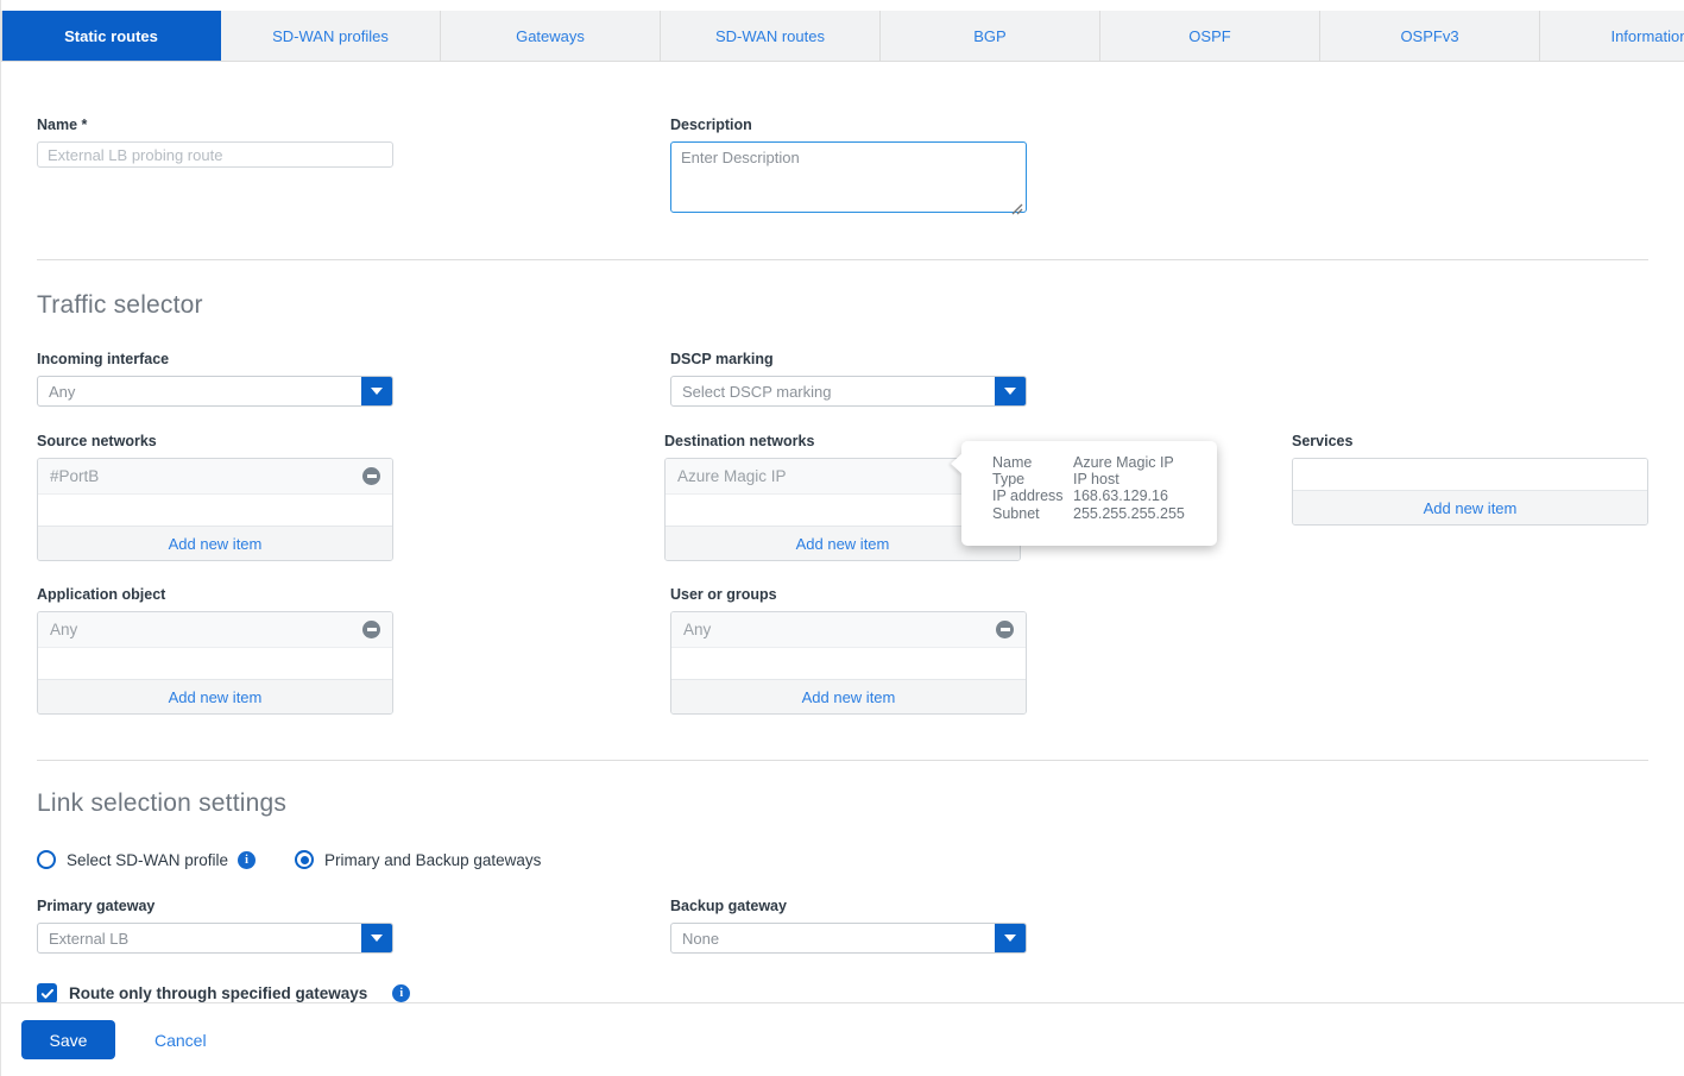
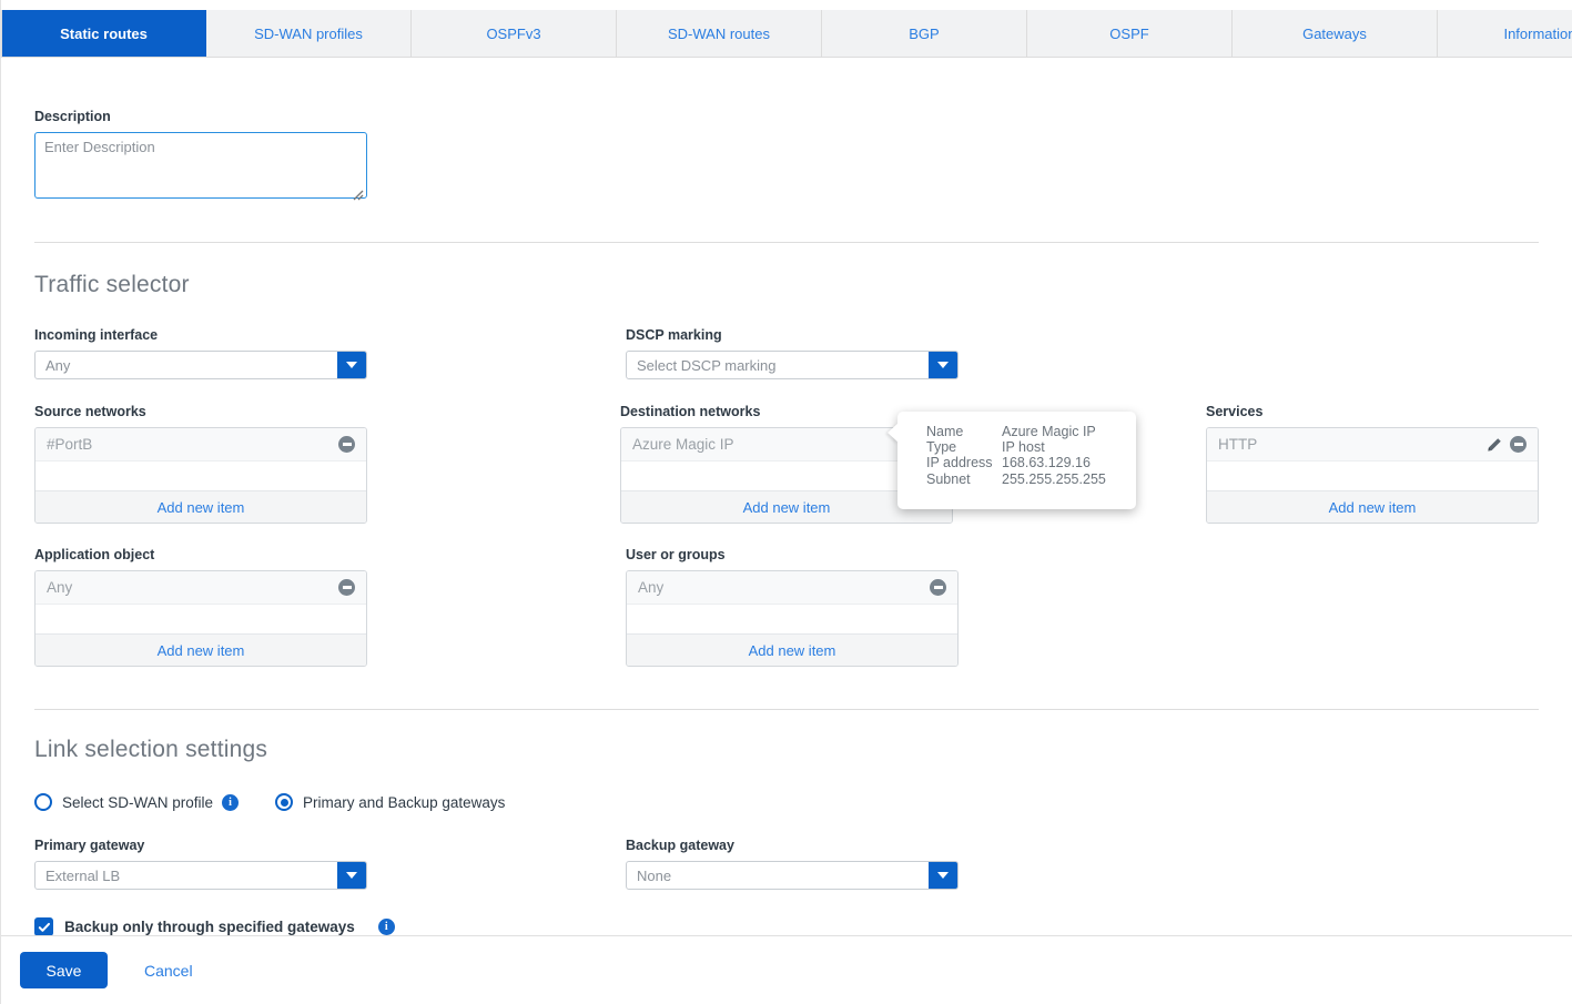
  Static routes
  SD-WAN profiles
- Gateways
+ OSPFv3
  SD-WAN routes
  BGP
  OSPF
- OSPFv3
+ Gateways
  Informatio
- Name *
- External LB probing route
  Description
  Enter Description
  Traffic selector
  Incoming interface
  Any
  DSCP marking
  Select DSCP marking
  Source networks
  #PortB
  Add new item
  Destination networks
  Azure Magic IP
  Add new item
  Services
+ HTTP
  Add new item
  Application object
  Any
  Add new item
  User or groups
  Any
  Add new item
  Link selection settings
  Select SD-WAN profile
  i
  Primary and Backup gateways
  Primary gateway
  External LB
  Backup gateway
  None
- Route only through specified gateways
+ Backup only through specified gateways
  i
  Name
  Azure Magic IP
  Type
  IP host
  IP address
  168.63.129.16
  Subnet
  255.255.255.255
  Save
  Cancel
